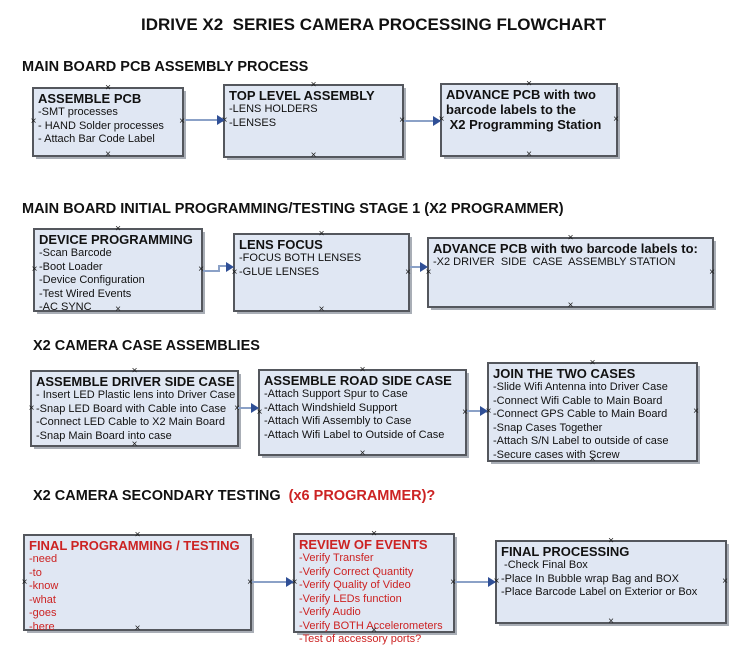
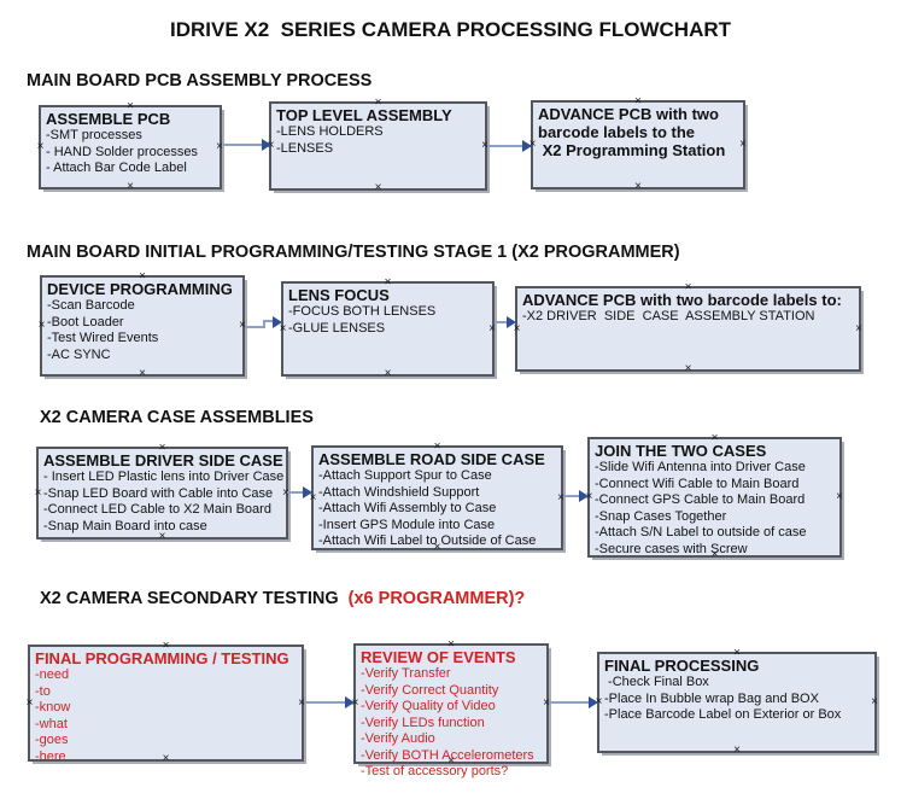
  IDRIVE X2 SERIES CAMERA PROCESSING FLOWCHART
  MAIN BOARD PCB ASSEMBLY PROCESS
  ASSEMBLE PCB
  -SMT processes
  - HAND Solder processes
  - Attach Bar Code Label
  ×
  ×
  ×
  ×
  TOP LEVEL ASSEMBLY
  -LENS HOLDERS
  -LENSES
  ×
  ×
  ×
  ×
  ADVANCE PCB with two
  barcode labels to the
  X2 Programming Station
  ×
  ×
  ×
  ×
  MAIN BOARD INITIAL PROGRAMMING/TESTING STAGE 1 (X2 PROGRAMMER)
  DEVICE PROGRAMMING
  -Scan Barcode
  -Boot Loader
- -Device Configuration
  -Test Wired Events
  -AC SYNC
  ×
  ×
  ×
  ×
  LENS FOCUS
  -FOCUS BOTH LENSES
  -GLUE LENSES
  ×
  ×
  ×
  ×
  ADVANCE PCB with two barcode labels to:
  -X2 DRIVER SIDE CASE ASSEMBLY STATION
  ×
  ×
  ×
  ×
  X2 CAMERA CASE ASSEMBLIES
  ASSEMBLE DRIVER SIDE CASE
  - Insert LED Plastic lens into Driver Case
  -Snap LED Board with Cable into Case
  -Connect LED Cable to X2 Main Board
  -Snap Main Board into case
  ×
  ×
  ×
  ×
  ASSEMBLE ROAD SIDE CASE
  -Attach Support Spur to Case
  -Attach Windshield Support
  -Attach Wifi Assembly to Case
+ -Insert GPS Module into Case
  -Attach Wifi Label to Outside of Case
  ×
  ×
  ×
  ×
  JOIN THE TWO CASES
  -Slide Wifi Antenna into Driver Case
  -Connect Wifi Cable to Main Board
  -Connect GPS Cable to Main Board
  -Snap Cases Together
  -Attach S/N Label to outside of case
  -Secure cases with Screw
  ×
  ×
  ×
  ×
  X2 CAMERA SECONDARY TESTING (x6 PROGRAMMER)?
  FINAL PROGRAMMING / TESTING
  -need
  -to
  -know
  -what
  -goes
  -here
  ×
  ×
  ×
  ×
  REVIEW OF EVENTS
  -Verify Transfer
  -Verify Correct Quantity
  -Verify Quality of Video
  -Verify LEDs function
  -Verify Audio
  -Verify BOTH Accelerometers
  -Test of accessory ports?
  ×
  ×
  ×
  ×
  FINAL PROCESSING
  -Check Final Box
  -Place In Bubble wrap Bag and BOX
  -Place Barcode Label on Exterior or Box
  ×
  ×
  ×
  ×
